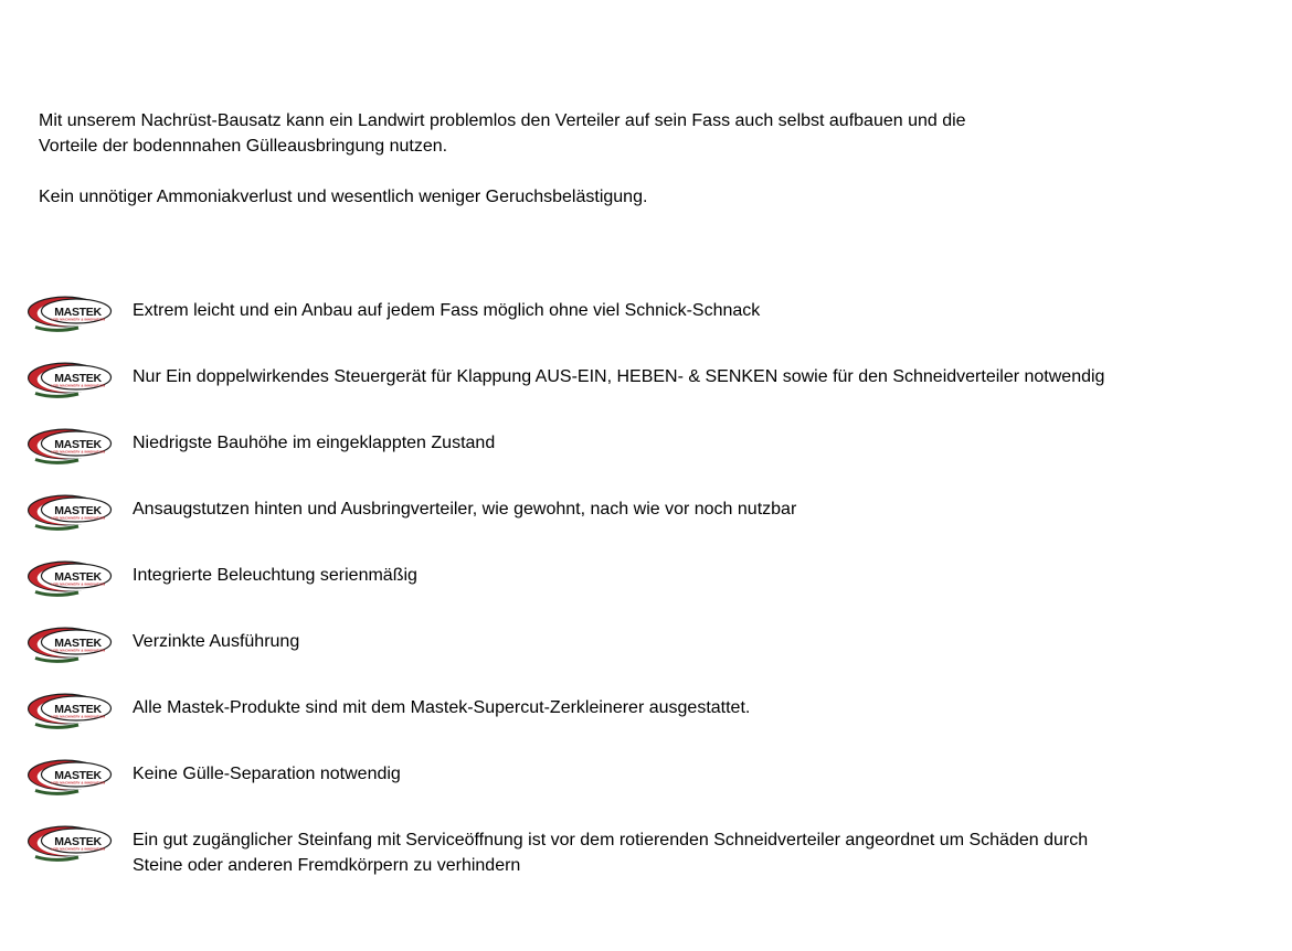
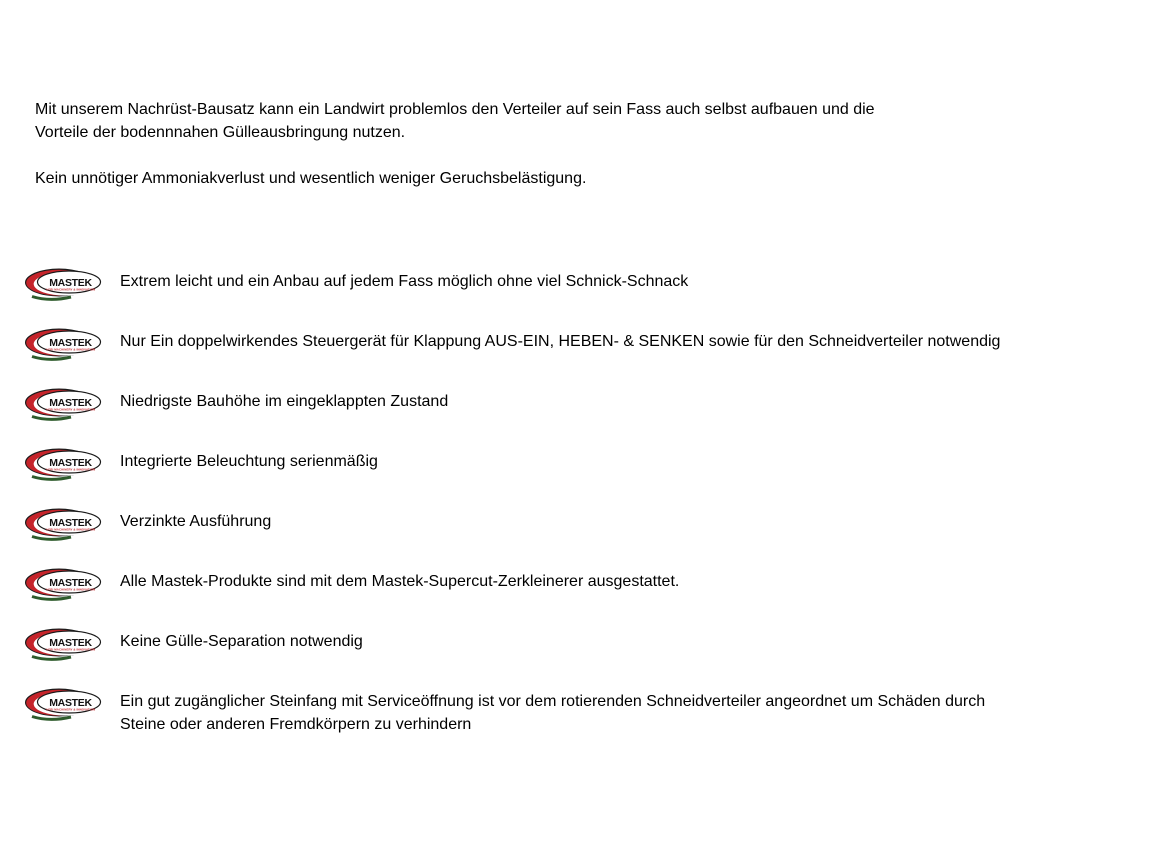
  Mit unserem Nachrüst-Bausatz kann ein Landwirt problemlos den Verteiler auf sein Fass auch selbst aufbauen und die
  Vorteile der bodennnahen Gülleausbringung nutzen.
  Kein unnötiger Ammoniakverlust und wesentlich weniger Geruchsbelästigung.
  Extrem leicht und ein Anbau auf jedem Fass möglich ohne viel Schnick-Schnack
  Nur Ein doppelwirkendes Steuergerät für Klappung AUS-EIN, HEBEN- & SENKEN sowie für den Schneidverteiler notwendig
  Niedrigste Bauhöhe im eingeklappten Zustand
- Ansaugstutzen hinten und Ausbringverteiler, wie gewohnt, nach wie vor noch nutzbar
  Integrierte Beleuchtung serienmäßig
  Verzinkte Ausführung
  Alle Mastek-Produkte sind mit dem Mastek-Supercut-Zerkleinerer ausgestattet.
  Keine Gülle-Separation notwendig
  Ein gut zugänglicher Steinfang mit Serviceöffnung ist vor dem rotierenden Schneidverteiler angeordnet um Schäden durch
  Steine oder anderen Fremdkörpern zu verhindern
